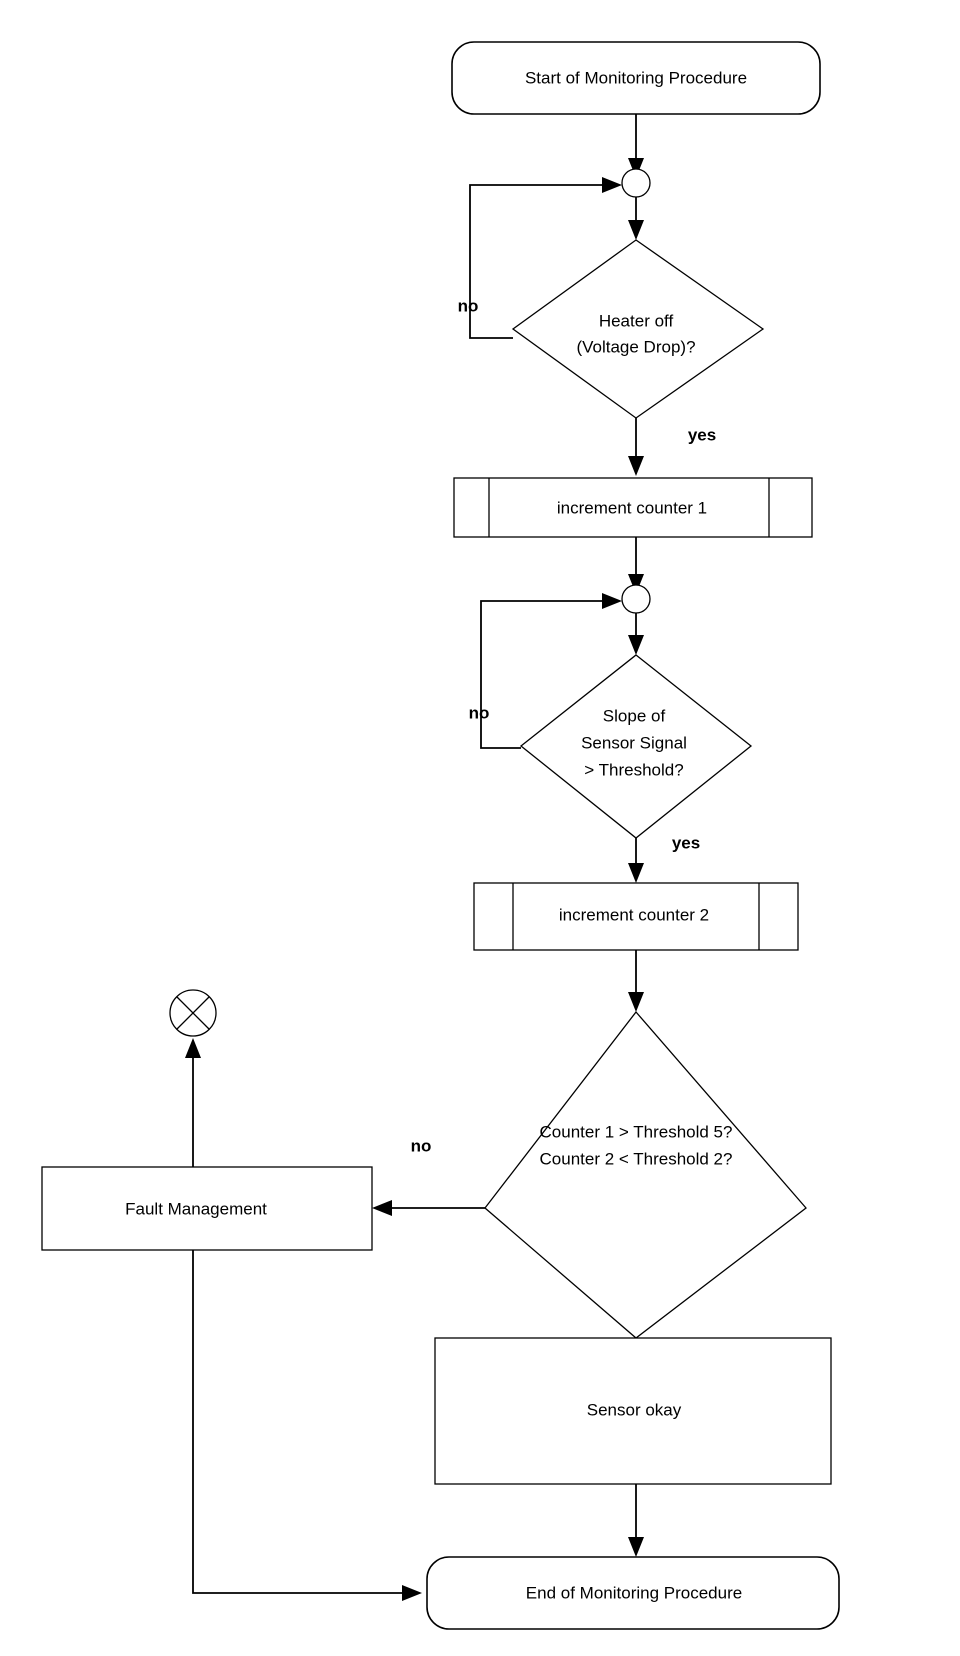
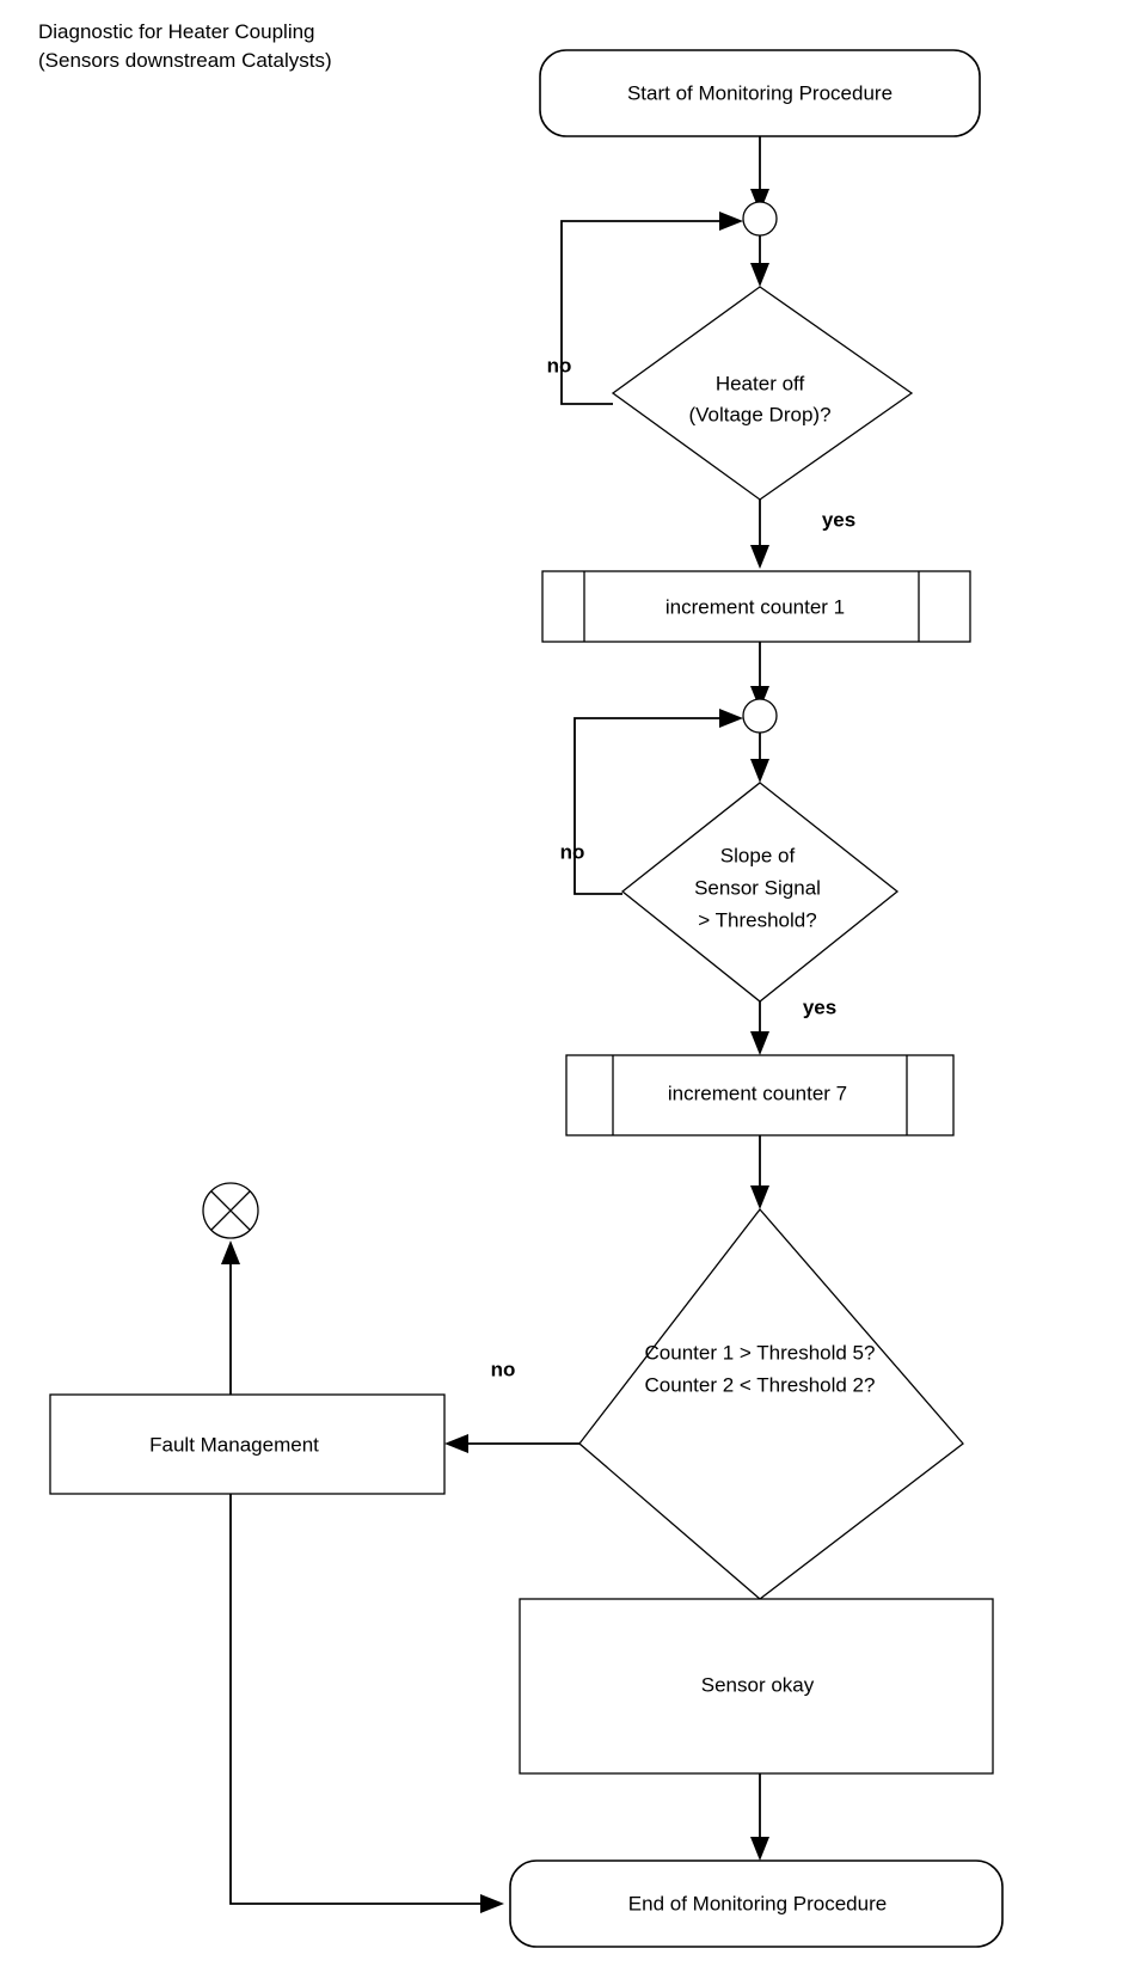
+ Diagnostic for Heater Coupling
+ (Sensors downstream Catalysts)
  no
  yes
  no
  yes
  no
  Start of Monitoring Procedure
  Heater off
  (Voltage Drop)?
  increment counter 1
  Slope of
  Sensor Signal
  > Threshold?
- increment counter 2
+ increment counter 7
  Counter 1 > Threshold 5?
  Counter 2 < Threshold 2?
  Fault Management
  Sensor okay
  End of Monitoring Procedure
